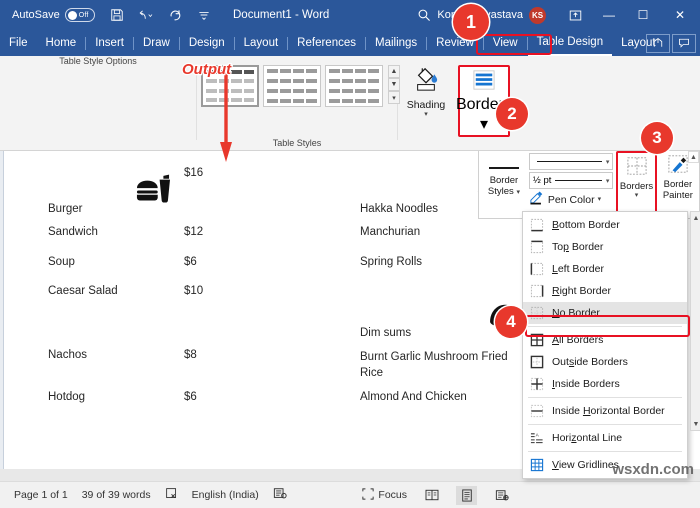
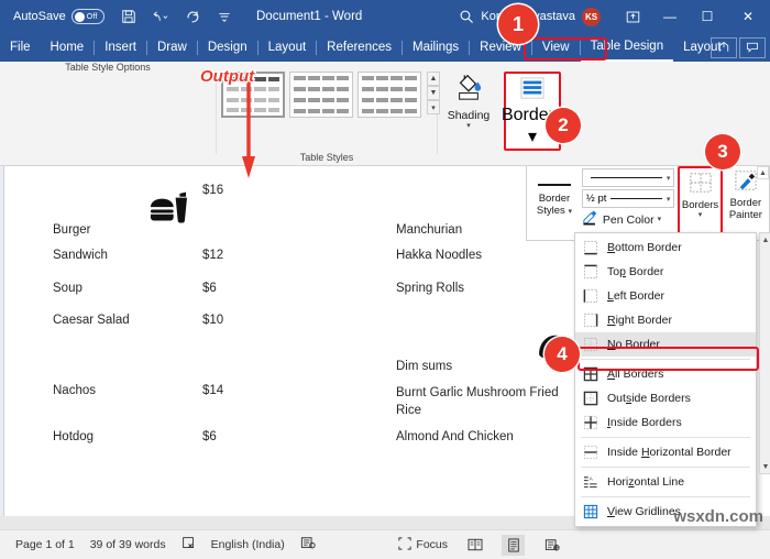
  AutoSave
  Document1 - Word
  KS
  —
  ☐
  ✕
  File
  Home
  Insert
  Draw
  Design
  Layout
  References
  Mailings
  Review
  View
  Table Design
  Layou
  Table Style Options
  Table Styles
  Shading
  Borde
  ▾
  Burger
  $16
- Hakka Noodles
+ Manchurian
  Sandwich
  $12
- Manchurian
+ Hakka Noodles
  Soup
  $6
  Spring Rolls
  Caesar Salad
  $10
  Dim sums
  Nachos
- $8
+ $14
  Burnt Garlic Mushroom Fried Rice
  Hotdog
  $6
  Almond And Chicken
  Border
  Styles
  ½ pt
  Pen Color
  Borders
  Border
  Painter
  Bottom Border
  Top Border
  Left Border
  Right Border
  No Border
  All Borders
  Outside Borders
  Inside Borders
  Inside Horizontal Border
  Horizontal Line
  View Gridlines
  Page 1 of 1
  39 of 39 words
  English (India)
  Focus
  1
  2
  3
  4
  Output
  wsxdn.com
